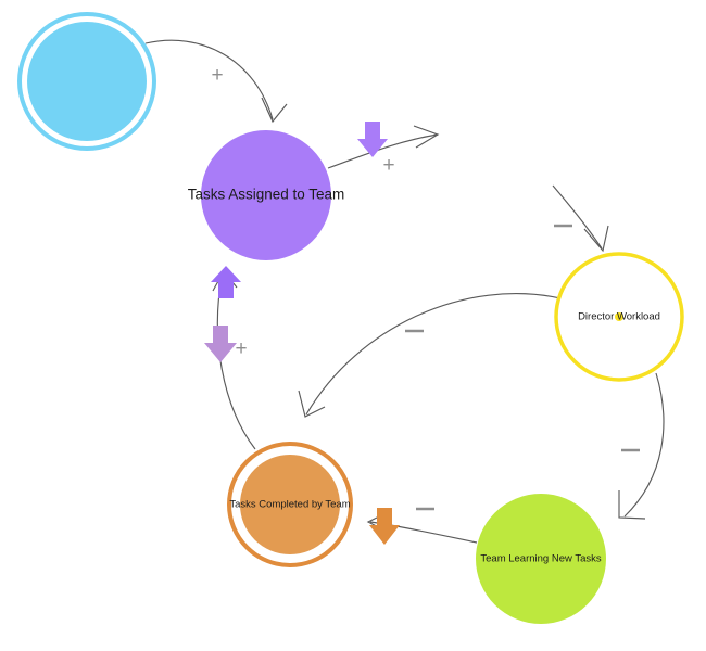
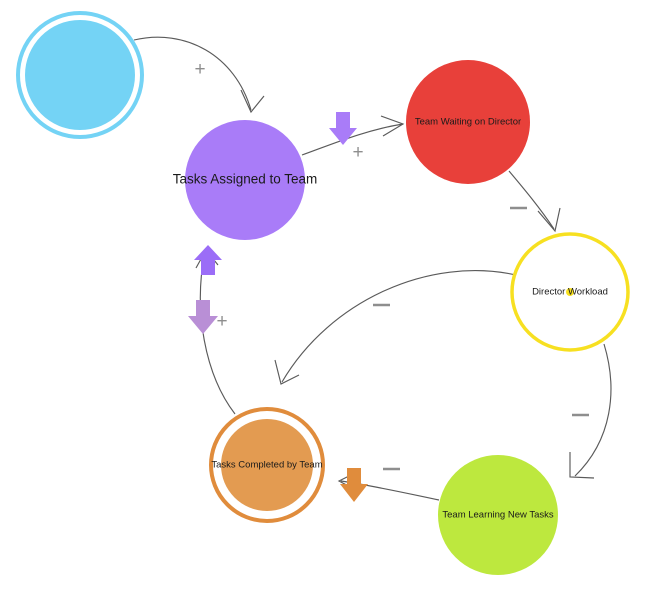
  +
  +
  +
  Tasks Assigned to Team
+ Team Waiting on Director
  Director Workload
  Team Learning New Tasks
  Tasks Completed by Team
